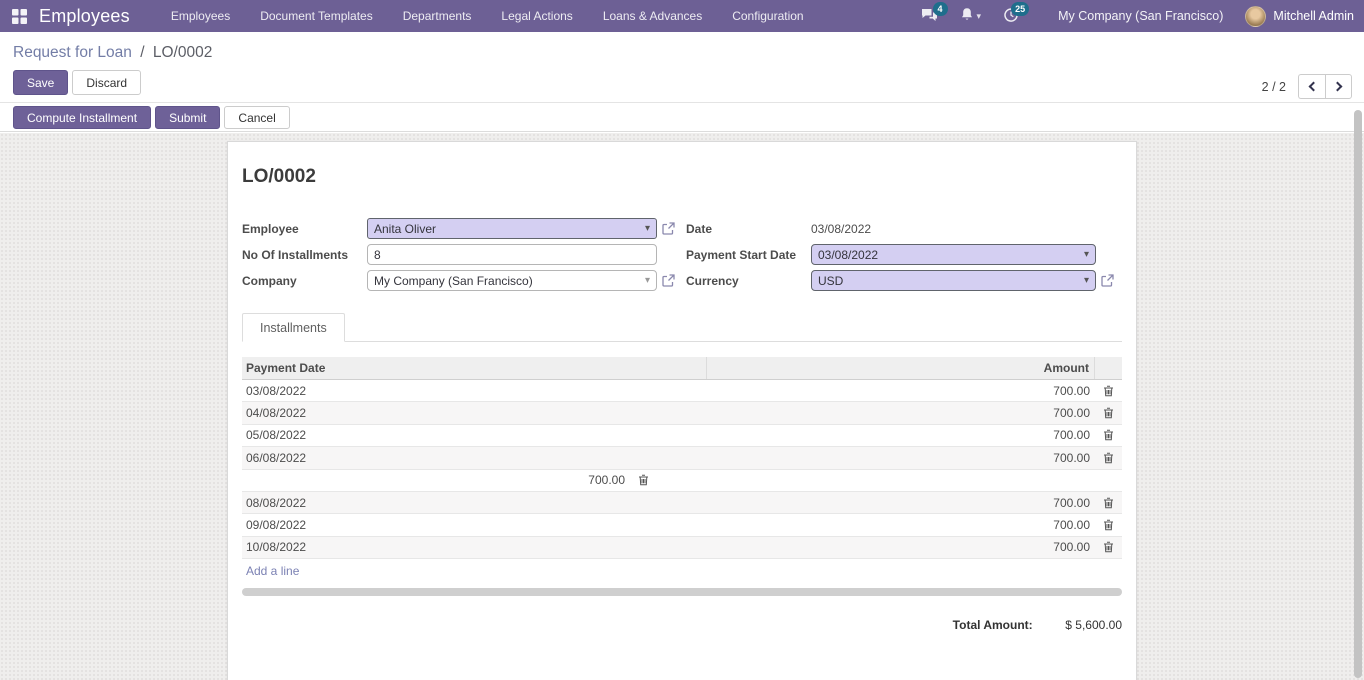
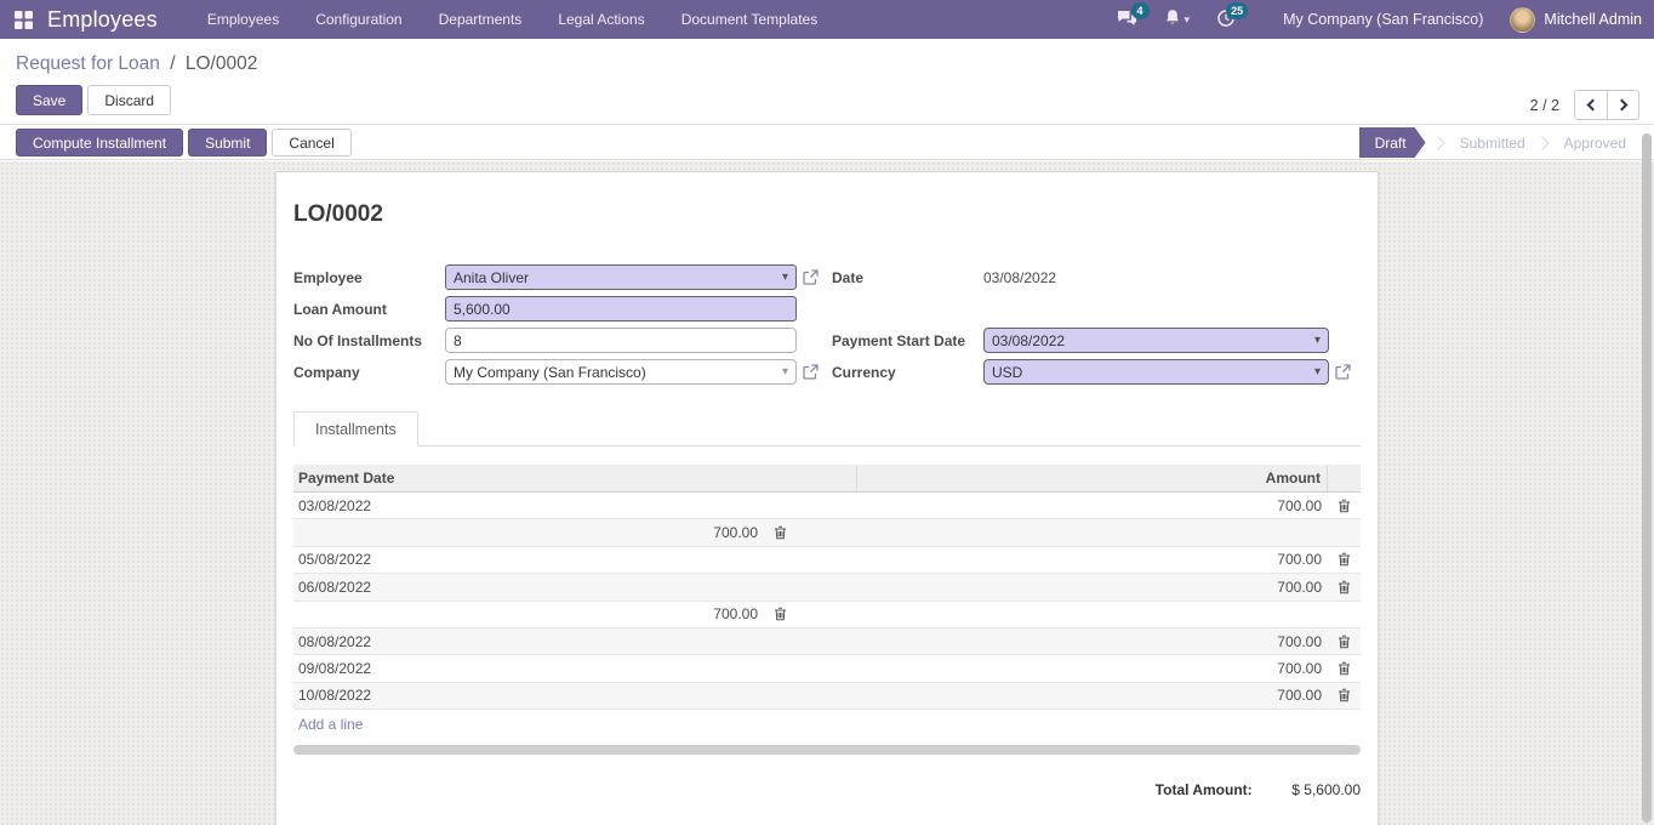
  Employees
  Employees
- Document Templates
+ Configuration
  Departments
  Legal Actions
- Loans & Advances
- Configuration
+ Document Templates
  4
  ▾
  25
  My Company (San Francisco)
  Mitchell Admin
  Request for Loan / LO/0002
  Save
  Discard
  2 / 2
  Compute Installment
  Submit
  Cancel
+ Draft
+ Submitted
+ Approved
  LO/0002
  Employee
  Anita Oliver
  ▾
  Date
  03/08/2022
+ Loan Amount
+ 5,600.00
  No Of Installments
  8
  Payment Start Date
  03/08/2022
  ▾
  Company
  My Company (San Francisco)
  ▾
  Currency
  USD
  ▾
  Installments
  Payment Date
  Amount
  03/08/2022
  700.00
- 04/08/2022
  700.00
  05/08/2022
  700.00
  06/08/2022
  700.00
  700.00
  08/08/2022
  700.00
  09/08/2022
  700.00
  10/08/2022
  700.00
  Add a line
  Total Amount: $ 5,600.00
